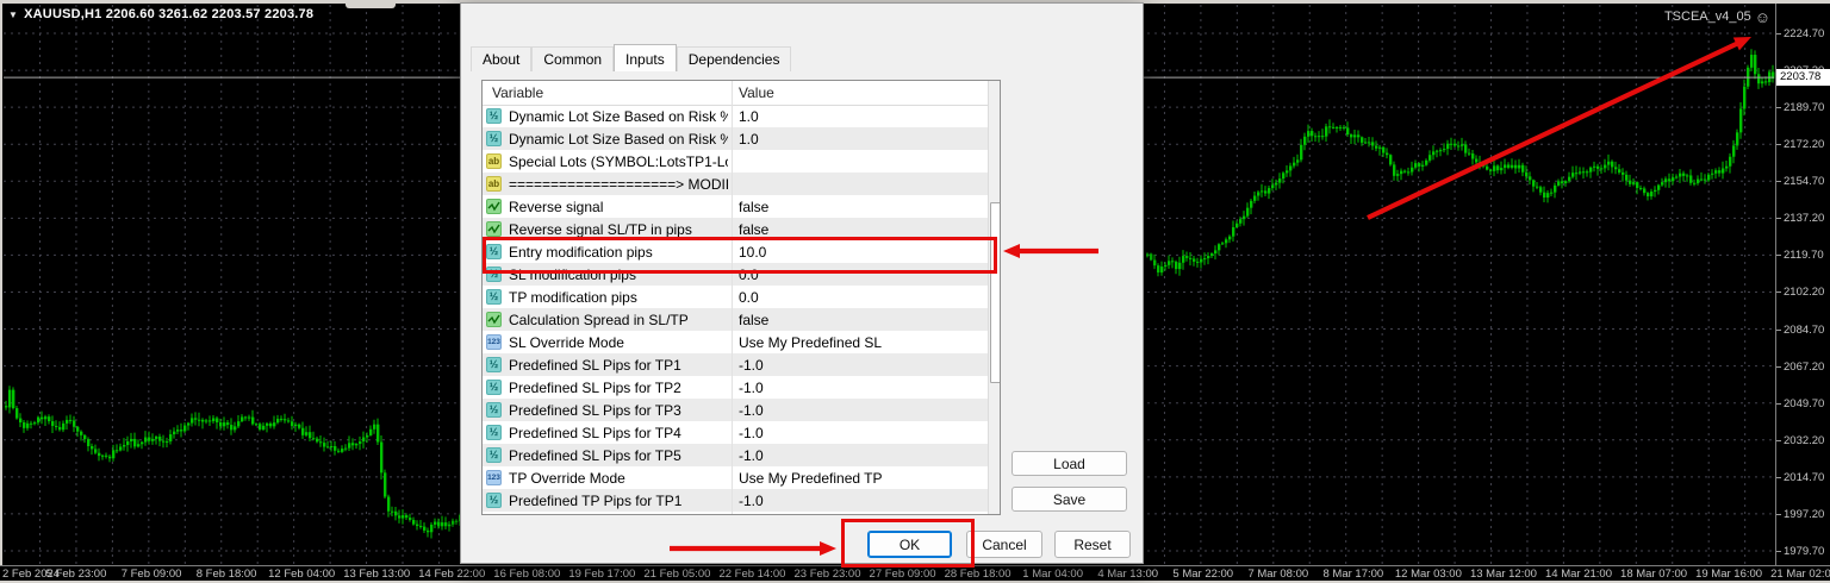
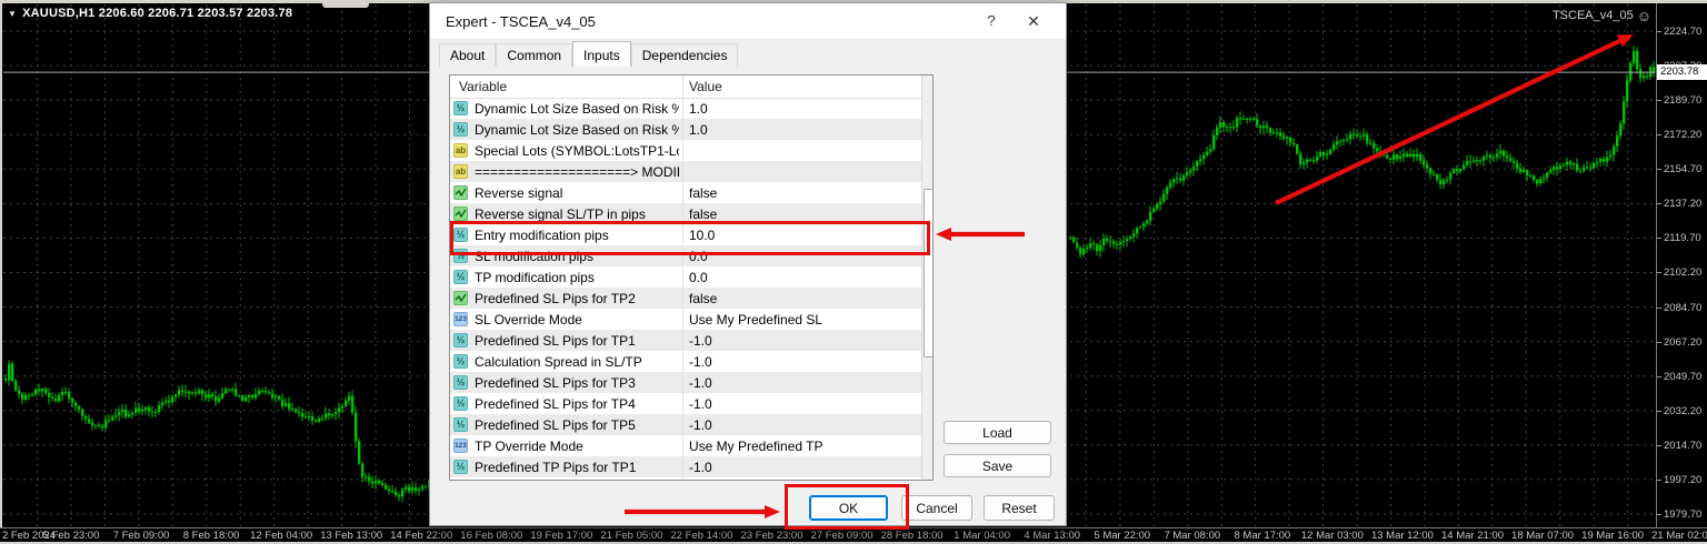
  ▼
- XAUUSD,H1 2206.60 3261.62 2203.57 2203.78
+ XAUUSD,H1 2206.60 2206.71 2203.57 2203.78
  TSCEA_v4_05
  ☺
  2203.78
  2224.70
  2189.70
  2172.20
  2154.70
  2137.20
  2119.70
  2102.20
  2084.70
  2067.20
  2049.70
  2032.20
  2014.70
  1997.20
  1979.70
  2 Feb 2024
  5 Feb 23:00
  7 Feb 09:00
  8 Feb 18:00
  12 Feb 04:00
  13 Feb 13:00
  14 Feb 22:00
  16 Feb 08:00
  19 Feb 17:00
  21 Feb 05:00
  22 Feb 14:00
  23 Feb 23:00
  27 Feb 09:00
  28 Feb 18:00
  1 Mar 04:00
  4 Mar 13:00
  5 Mar 22:00
  7 Mar 08:00
  8 Mar 17:00
  12 Mar 03:00
  13 Mar 12:00
  14 Mar 21:00
  18 Mar 07:00
  19 Mar 16:00
  21 Mar 02:0
+ Expert - TSCEA_v4_05
+ ?
+ ✕
  About
  Common
  Inputs
  Dependencies
  Variable
  Value
  ½
  Dynamic Lot Size Based on Risk %
  1.0
  ½
  Dynamic Lot Size Based on Risk %
  1.0
  ab
  Special Lots (SYMBOL:LotsTP1-L
  ab
  ====================> MODI
  Reverse signal
  false
  Reverse signal SL/TP in pips
  false
  ½
  Entry modification pips
  10.0
  ½
  SL modification pips
  0.0
  ½
  TP modification pips
  0.0
- Calculation Spread in SL/TP
+ Predefined SL Pips for TP2
  false
  SL Override Mode
  Use My Predefined SL
  ½
  Predefined SL Pips for TP1
  -1.0
  ½
- Predefined SL Pips for TP2
+ Calculation Spread in SL/TP
  -1.0
  ½
  Predefined SL Pips for TP3
  -1.0
  ½
  Predefined SL Pips for TP4
  -1.0
  ½
  Predefined SL Pips for TP5
  -1.0
  TP Override Mode
  Use My Predefined TP
  ½
  Predefined TP Pips for TP1
  -1.0
  Load
  Save
  OK
  Cancel
  Reset
